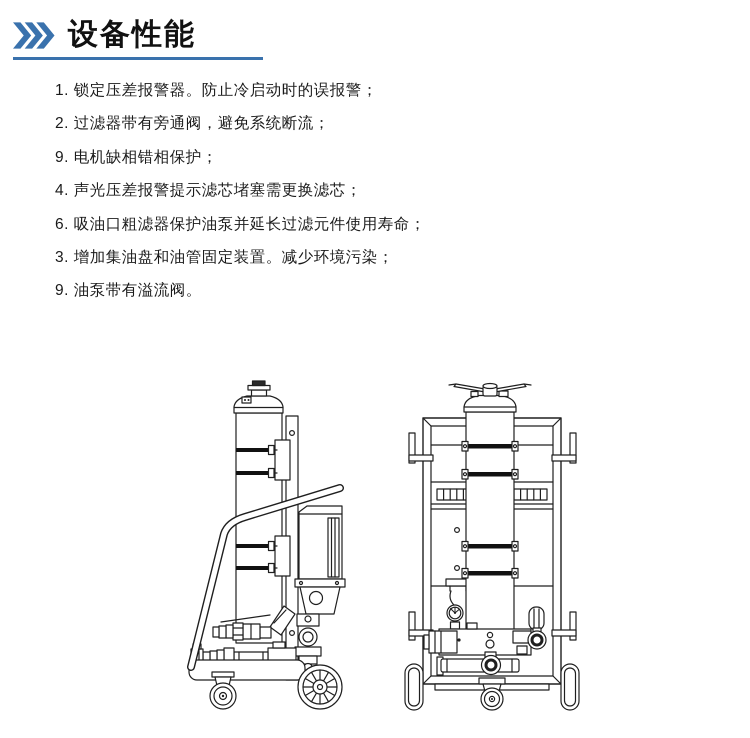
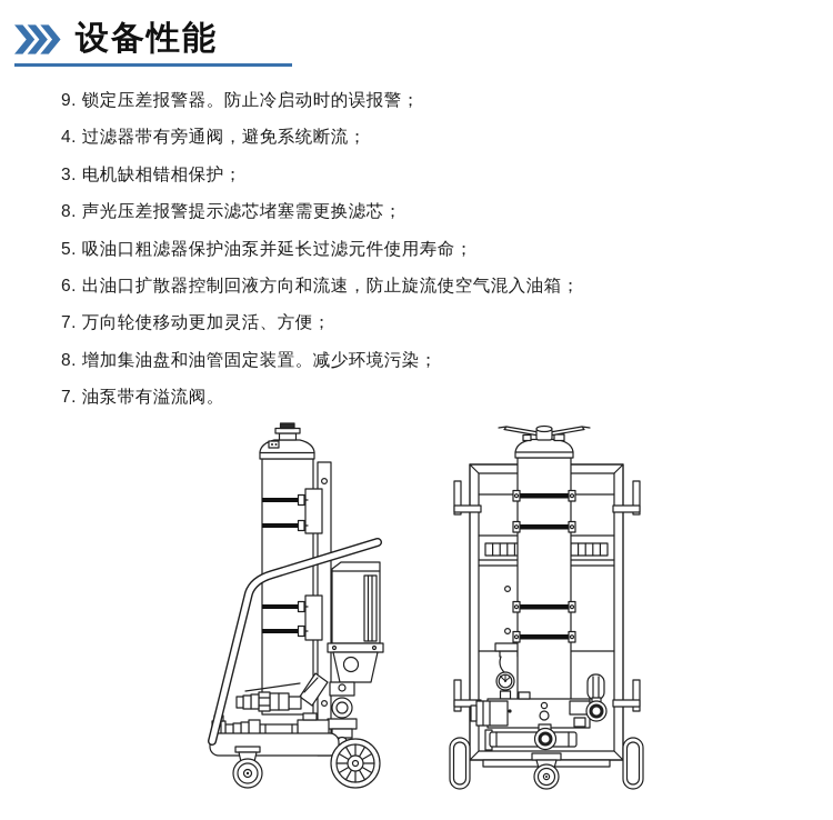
  设备性能
- 1. 锁定压差报警器。防止冷启动时的误报警；
+ 9. 锁定压差报警器。防止冷启动时的误报警；
- 2. 过滤器带有旁通阀，避免系统断流；
+ 4. 过滤器带有旁通阀，避免系统断流；
- 9. 电机缺相错相保护；
+ 3. 电机缺相错相保护；
- 4. 声光压差报警提示滤芯堵塞需更换滤芯；
+ 8. 声光压差报警提示滤芯堵塞需更换滤芯；
- 6. 吸油口粗滤器保护油泵并延长过滤元件使用寿命；
+ 5. 吸油口粗滤器保护油泵并延长过滤元件使用寿命；
+ 6. 出油口扩散器控制回液方向和流速，防止旋流使空气混入油箱；
+ 7. 万向轮使移动更加灵活、方便；
- 3. 增加集油盘和油管固定装置。减少环境污染；
+ 8. 增加集油盘和油管固定装置。减少环境污染；
- 9. 油泵带有溢流阀。
+ 7. 油泵带有溢流阀。
